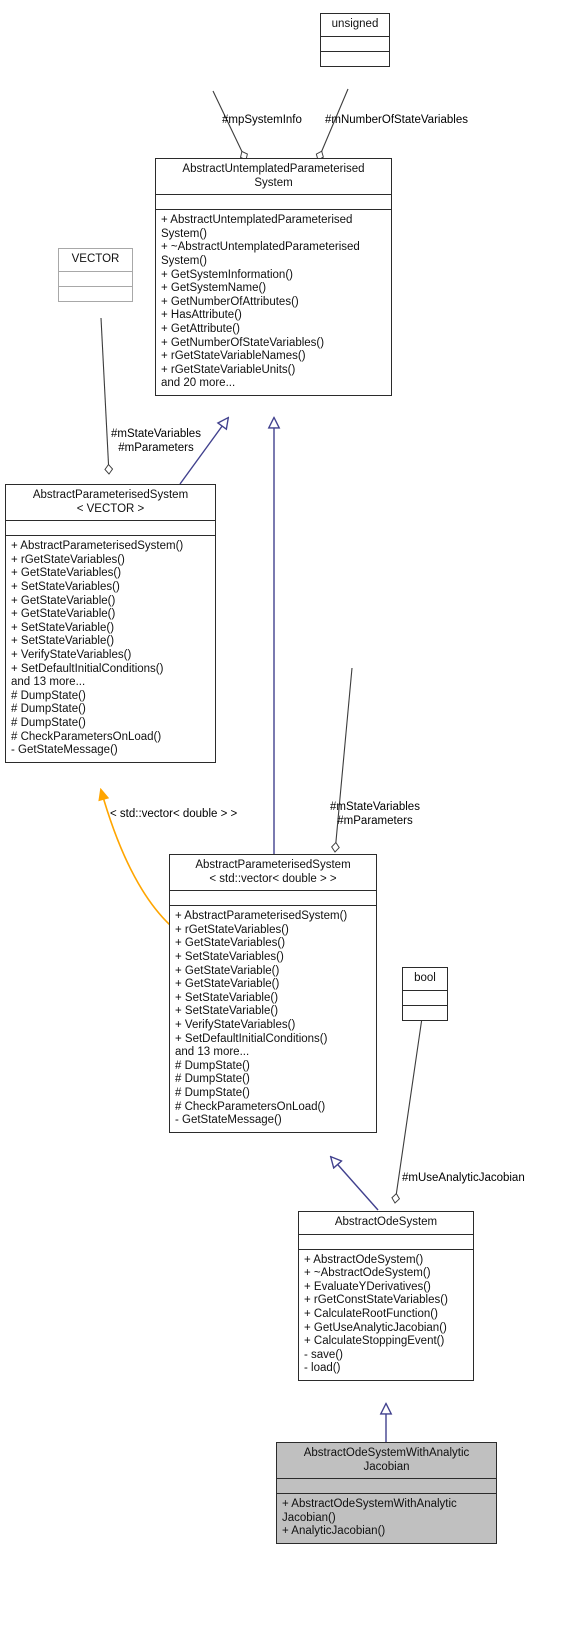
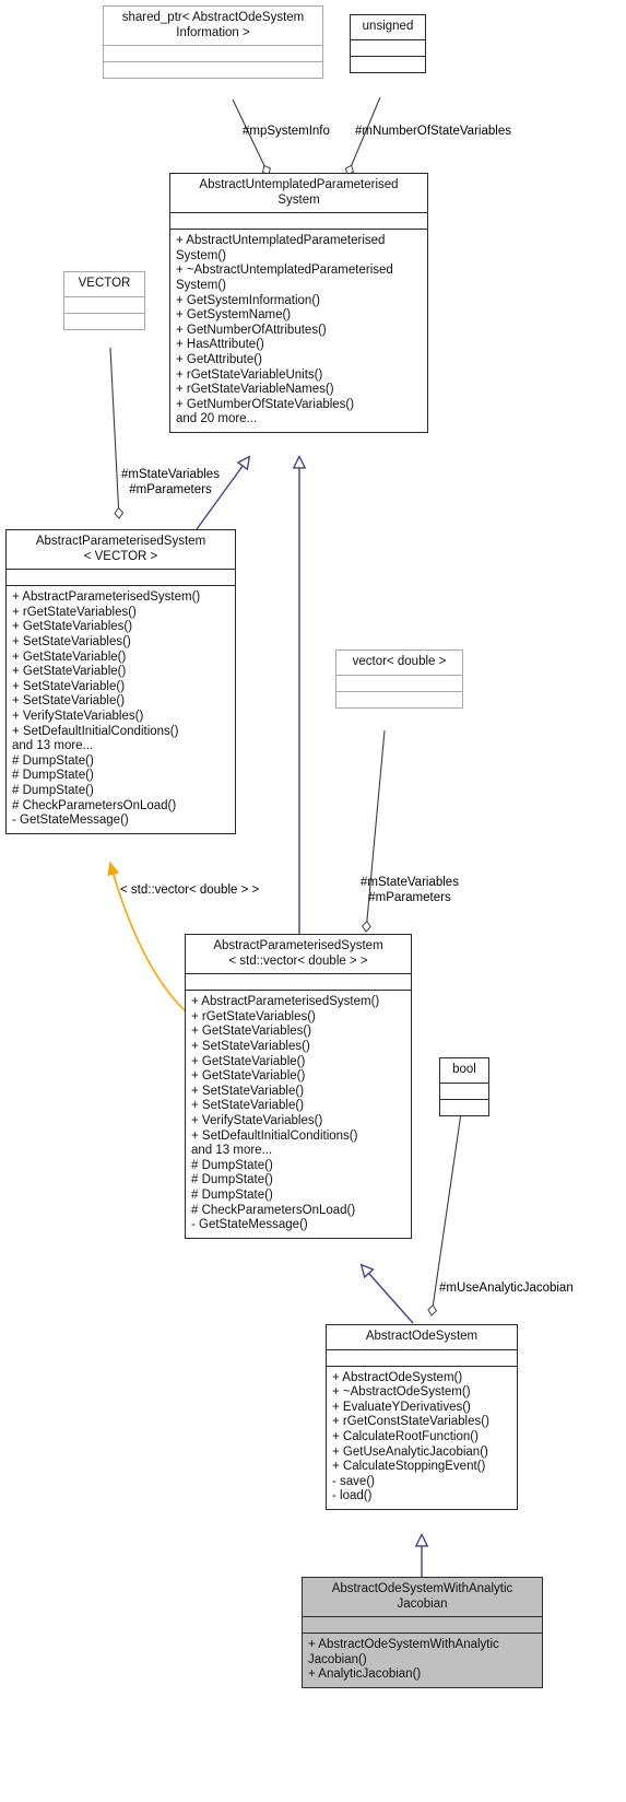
  #mpSystemInfo
  #mNumberOfStateVariables
  #mStateVariables
  #mParameters
  < std::vector< double > >
  #mStateVariables
  #mParameters
  #mUseAnalyticJacobian
+ shared_ptr< AbstractOdeSystem
+ Information >
  unsigned
  AbstractUntemplatedParameterised
  System
  + AbstractUntemplatedParameterised System()
  + ~AbstractUntemplatedParameterised System()
  + GetSystemInformation()
  + GetSystemName()
  + GetNumberOfAttributes()
  + HasAttribute()
  + GetAttribute()
- + GetNumberOfStateVariables()
+ + rGetStateVariableUnits()
  + rGetStateVariableNames()
- + rGetStateVariableUnits()
+ + GetNumberOfStateVariables()
  and 20 more...
  VECTOR
  AbstractParameterisedSystem
  < VECTOR >
  + AbstractParameterisedSystem()
  + rGetStateVariables()
  + GetStateVariables()
  + SetStateVariables()
  + GetStateVariable()
  + GetStateVariable()
  + SetStateVariable()
  + SetStateVariable()
  + VerifyStateVariables()
  + SetDefaultInitialConditions()
  and 13 more...
  # DumpState()
  # DumpState()
  # DumpState()
  # CheckParametersOnLoad()
  - GetStateMessage()
+ vector< double >
  AbstractParameterisedSystem
  < std::vector< double > >
  + AbstractParameterisedSystem()
  + rGetStateVariables()
  + GetStateVariables()
  + SetStateVariables()
  + GetStateVariable()
  + GetStateVariable()
  + SetStateVariable()
  + SetStateVariable()
  + VerifyStateVariables()
  + SetDefaultInitialConditions()
  and 13 more...
  # DumpState()
  # DumpState()
  # DumpState()
  # CheckParametersOnLoad()
  - GetStateMessage()
  bool
  AbstractOdeSystem
  + AbstractOdeSystem()
  + ~AbstractOdeSystem()
  + EvaluateYDerivatives()
  + rGetConstStateVariables()
  + CalculateRootFunction()
  + GetUseAnalyticJacobian()
  + CalculateStoppingEvent()
  - save()
  - load()
  AbstractOdeSystemWithAnalytic
  Jacobian
  + AbstractOdeSystemWithAnalytic Jacobian()
  + AnalyticJacobian()
